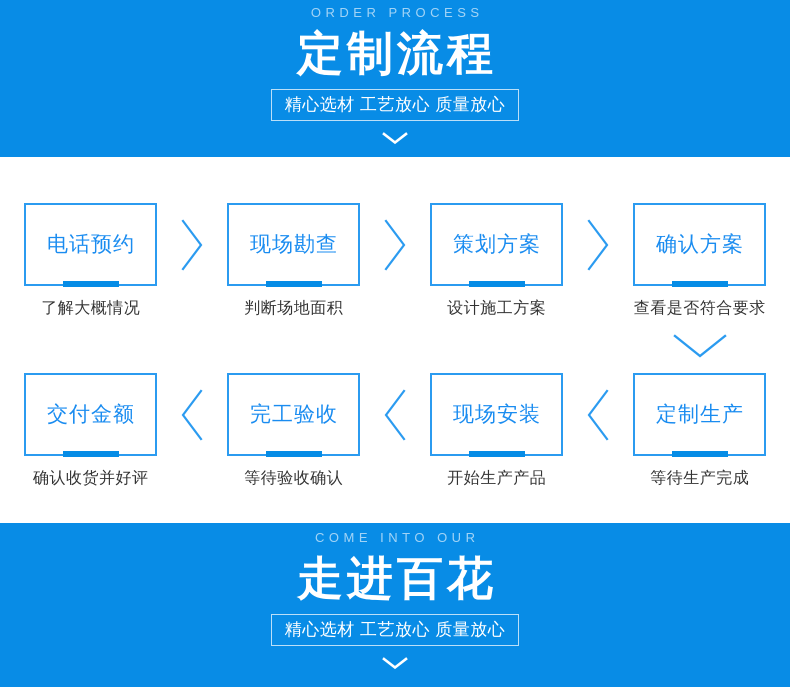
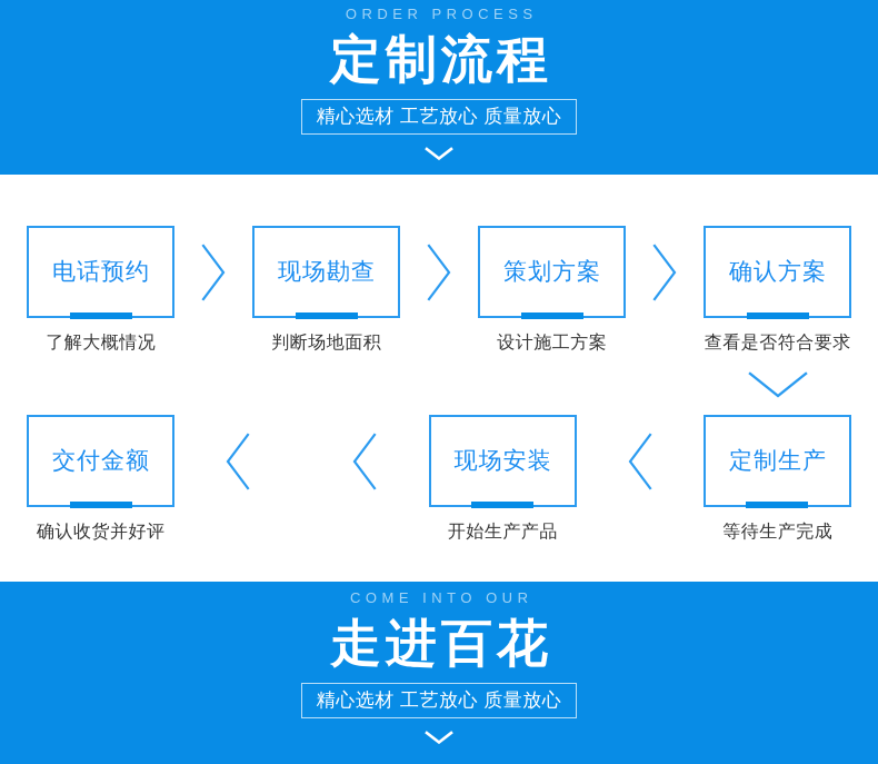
  ORDER PROCESS
  定制流程
  精心选材 工艺放心 质量放心
  电话预约
  了解大概情况
  现场勘查
  判断场地面积
  策划方案
  设计施工方案
  确认方案
  查看是否符合要求
  交付金额
  确认收货并好评
- 完工验收
- 等待验收确认
  现场安装
  开始生产产品
  定制生产
  等待生产完成
  COME INTO OUR
  走进百花
  精心选材 工艺放心 质量放心
